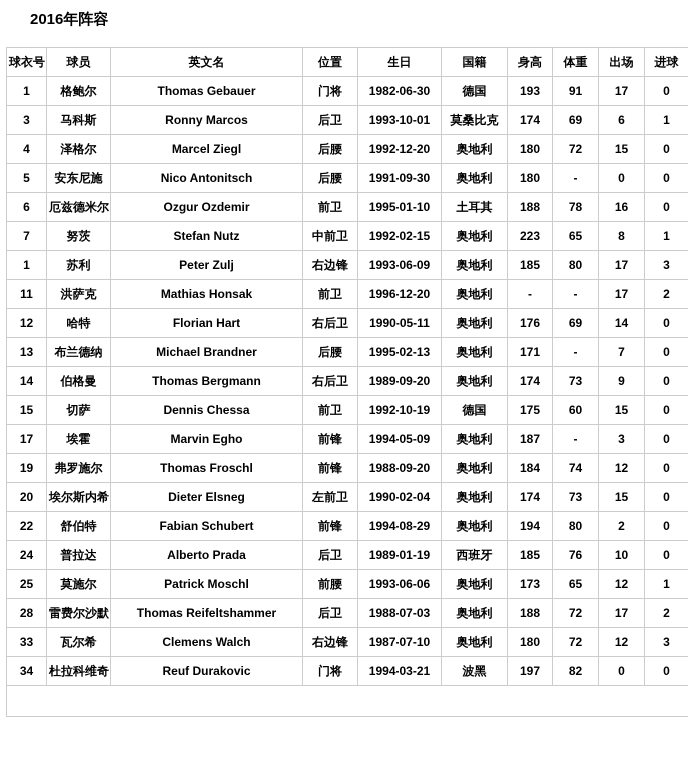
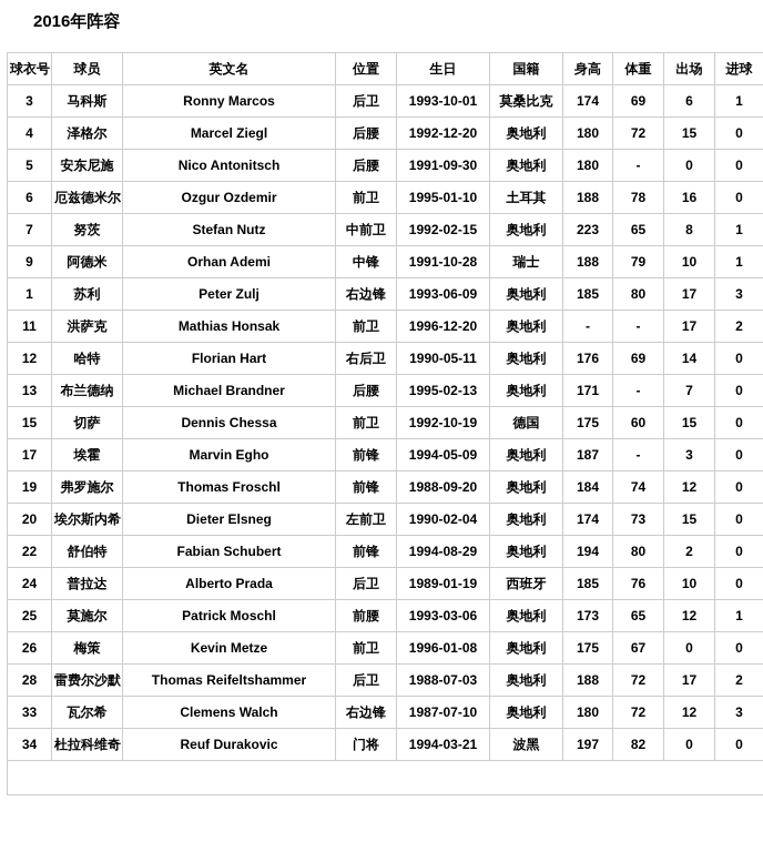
  2016年阵容
  球衣号	球员	英文名	位置	生日	国籍	身高	体重	出场	进球
- 1	格鲍尔	Thomas Gebauer	门将	1982-06-30	德国	193	91	17	0
  3	马科斯	Ronny Marcos	后卫	1993-10-01	莫桑比克	174	69	6	1
  4	泽格尔	Marcel Ziegl	后腰	1992-12-20	奥地利	180	72	15	0
  5	安东尼施	Nico Antonitsch	后腰	1991-09-30	奥地利	180	-	0	0
  6	厄兹德米尔	Ozgur Ozdemir	前卫	1995-01-10	土耳其	188	78	16	0
  7	努茨	Stefan Nutz	中前卫	1992-02-15	奥地利	223	65	8	1
+ 9	阿德米	Orhan Ademi	中锋	1991-10-28	瑞士	188	79	10	1
  1	苏利	Peter Zulj	右边锋	1993-06-09	奥地利	185	80	17	3
  11	洪萨克	Mathias Honsak	前卫	1996-12-20	奥地利	-	-	17	2
  12	哈特	Florian Hart	右后卫	1990-05-11	奥地利	176	69	14	0
  13	布兰德纳	Michael Brandner	后腰	1995-02-13	奥地利	171	-	7	0
- 14	伯格曼	Thomas Bergmann	右后卫	1989-09-20	奥地利	174	73	9	0
  15	切萨	Dennis Chessa	前卫	1992-10-19	德国	175	60	15	0
  17	埃霍	Marvin Egho	前锋	1994-05-09	奥地利	187	-	3	0
  19	弗罗施尔	Thomas Froschl	前锋	1988-09-20	奥地利	184	74	12	0
  20	埃尔斯内希	Dieter Elsneg	左前卫	1990-02-04	奥地利	174	73	15	0
  22	舒伯特	Fabian Schubert	前锋	1994-08-29	奥地利	194	80	2	0
  24	普拉达	Alberto Prada	后卫	1989-01-19	西班牙	185	76	10	0
- 25	莫施尔	Patrick Moschl	前腰	1993-06-06	奥地利	173	65	12	1
+ 25	莫施尔	Patrick Moschl	前腰	1993-03-06	奥地利	173	65	12	1
+ 26	梅策	Kevin Metze	前卫	1996-01-08	奥地利	175	67	0	0
  28	雷费尔沙默	Thomas Reifeltshammer	后卫	1988-07-03	奥地利	188	72	17	2
  33	瓦尔希	Clemens Walch	右边锋	1987-07-10	奥地利	180	72	12	3
  34	杜拉科维奇	Reuf Durakovic	门将	1994-03-21	波黑	197	82	0	0
